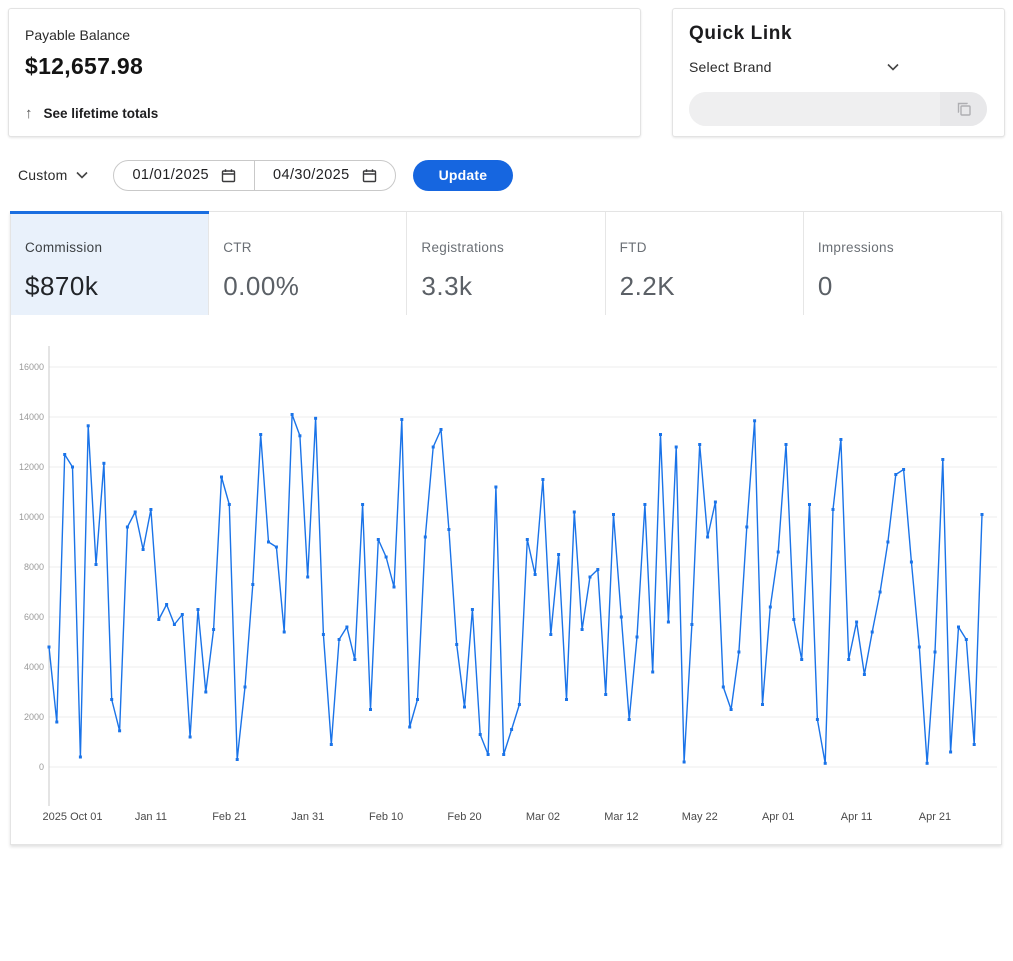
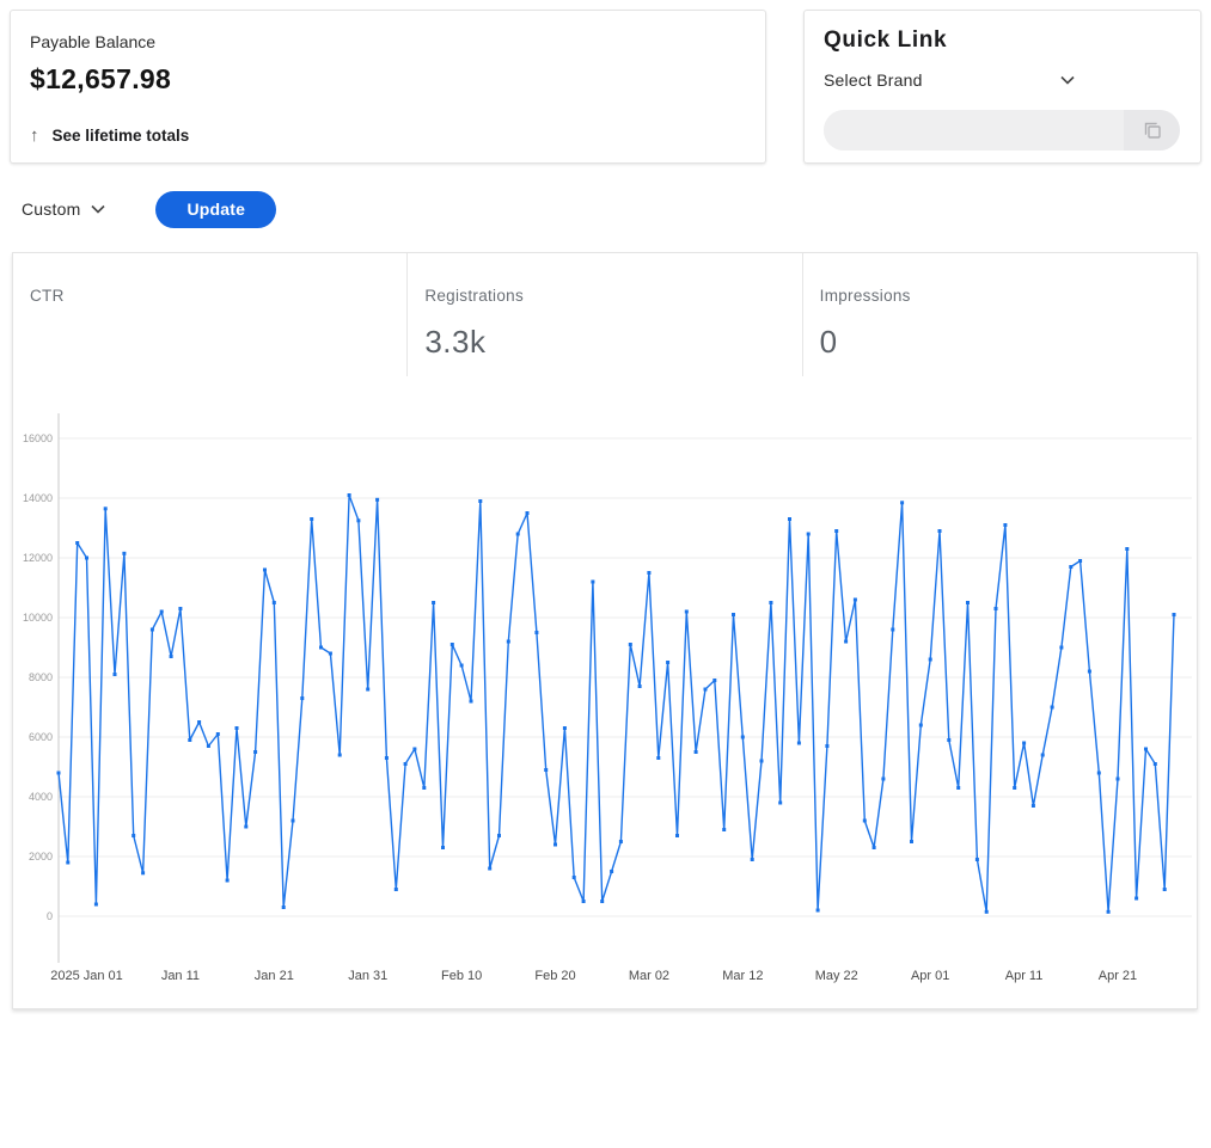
  Payable Balance
  $12,657.98
  ↑
  See lifetime totals
  Quick Link
  Select Brand
  Custom
- 01/01/2025
- 04/30/2025
  Update
- Commission
- $870k
  CTR
- 0.00%
  Registrations
  3.3k
- FTD
- 2.2K
  Impressions
  0
  0
  2000
  4000
  6000
  8000
  10000
  12000
  14000
  16000
- 2025 Oct 01
+ 2025 Jan 01
  Jan 11
- Feb 21
+ Jan 21
  Jan 31
  Feb 10
  Feb 20
  Mar 02
  Mar 12
  May 22
  Apr 01
  Apr 11
  Apr 21
